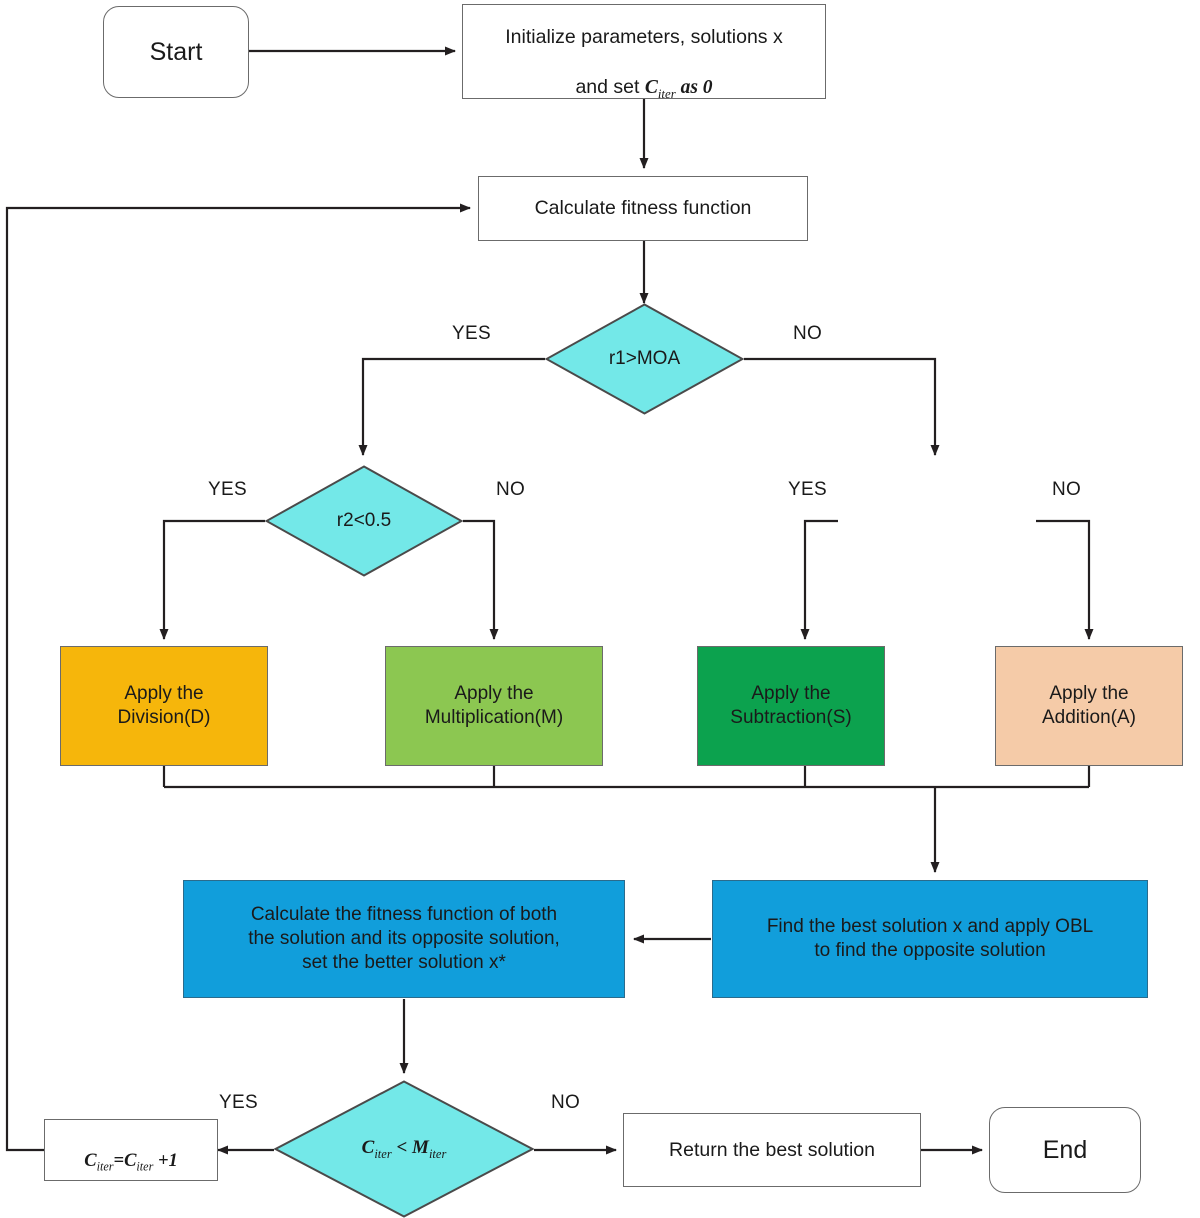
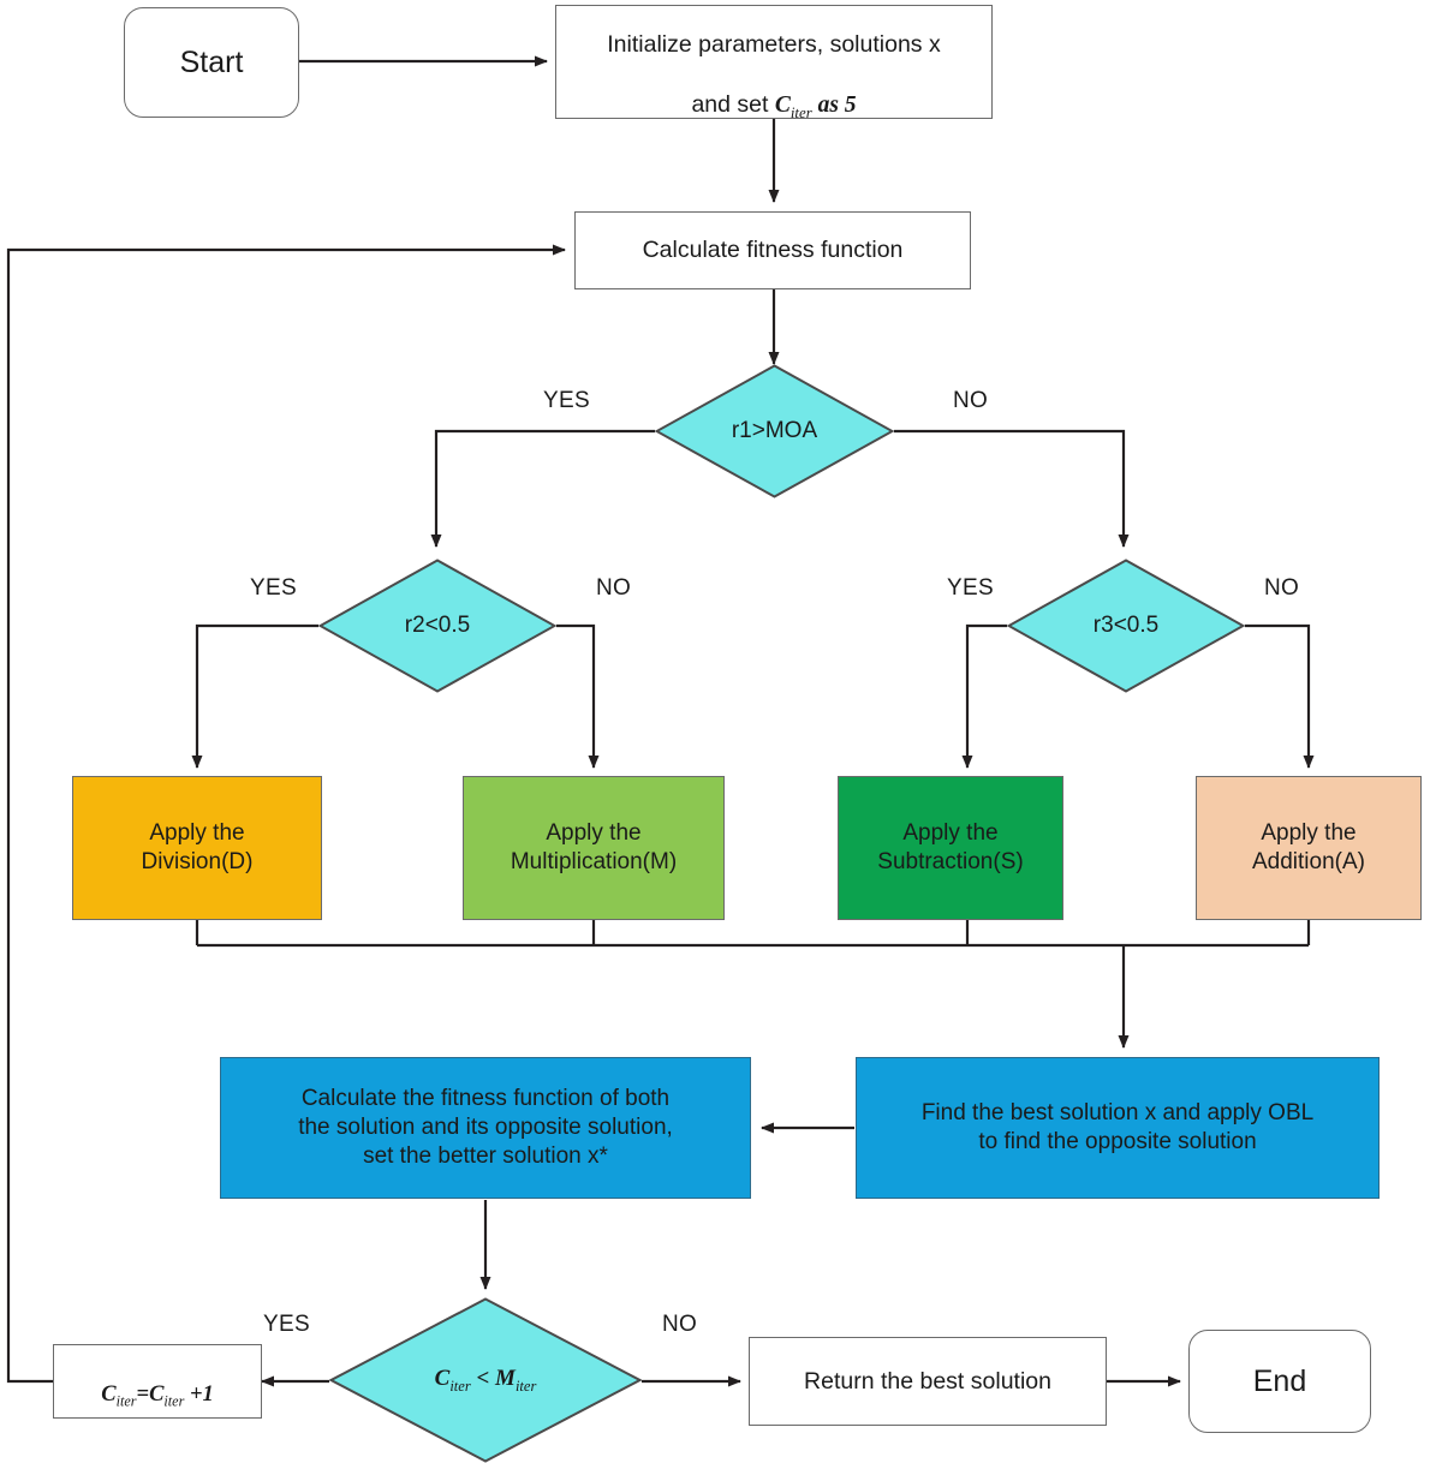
  Start
  Initialize parameters, solutions x
- and set Citer as 0
+ and set Citer as 5
  Calculate fitness function
  r1>MOA
  YES
  NO
  r2<0.5
  YES
  NO
+ r3<0.5
  YES
  NO
  Apply the
  Division(D)
  Apply the
  Multiplication(M)
  Apply the
  Subtraction(S)
  Apply the
  Addition(A)
  Calculate the fitness function of both
  the solution and its opposite solution,
  set the better solution x*
  Find the best solution x and apply OBL
  to find the opposite solution
  Citer < Miter
  YES
  NO
  Citer=Citer +1
  Return the best solution
  End
